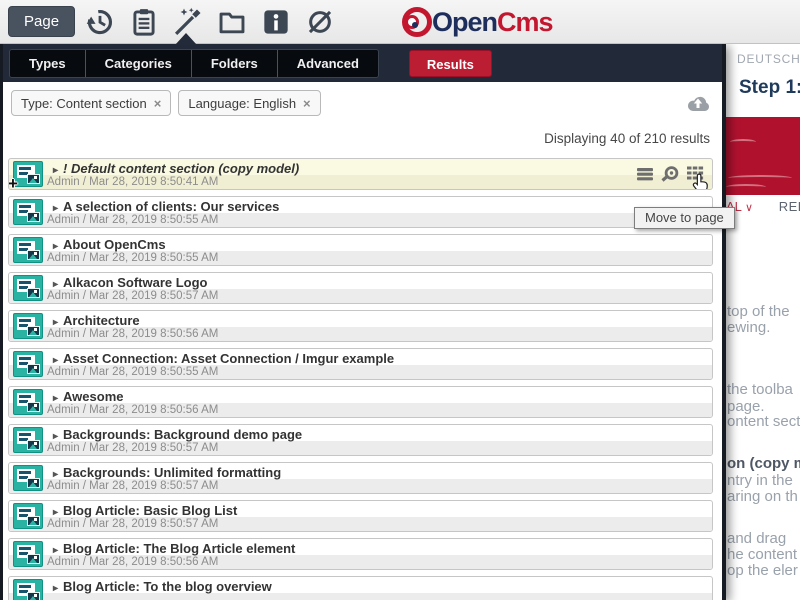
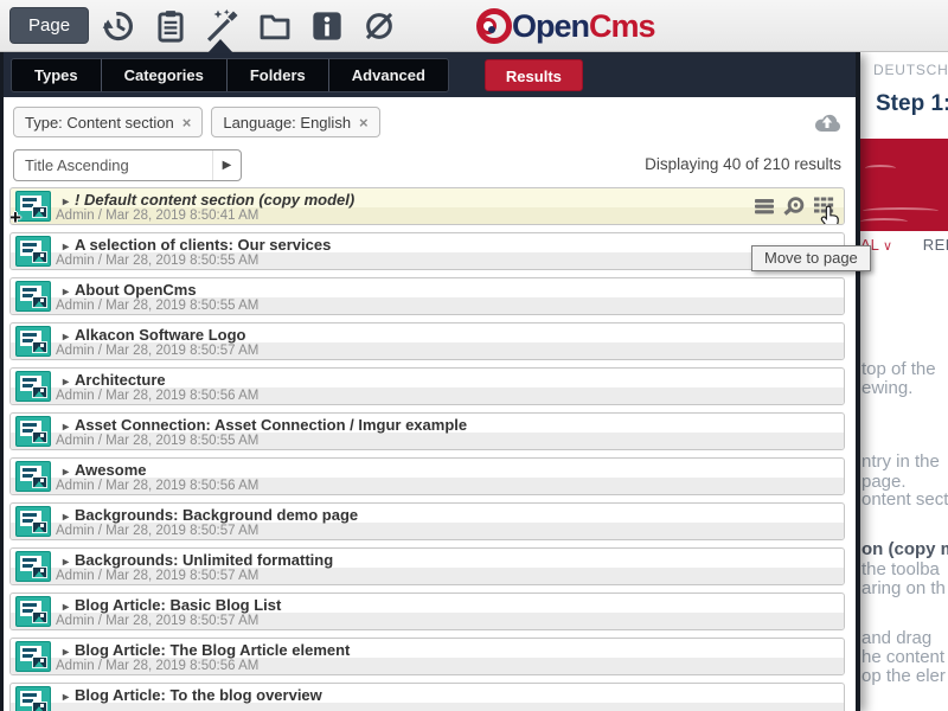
  Page
  OpenCms
  Types
  Categories
  Folders
  Advanced
  Results
  Type: Content section
  ×
  Language: English
  ×
+ Title Ascending
+ ▶
  Displaying 40 of 210 results
  +
  ▸ ! Default content section (copy model)
  Admin / Mar 28, 2019 8:50:41 AM
  ▸ A selection of clients: Our services
  Admin / Mar 28, 2019 8:50:55 AM
  ▸ About OpenCms
  Admin / Mar 28, 2019 8:50:55 AM
  ▸ Alkacon Software Logo
  Admin / Mar 28, 2019 8:50:57 AM
  ▸ Architecture
  Admin / Mar 28, 2019 8:50:56 AM
  ▸ Asset Connection: Asset Connection / Imgur example
  Admin / Mar 28, 2019 8:50:55 AM
  ▸ Awesome
  Admin / Mar 28, 2019 8:50:56 AM
  ▸ Backgrounds: Background demo page
  Admin / Mar 28, 2019 8:50:57 AM
  ▸ Backgrounds: Unlimited formatting
  Admin / Mar 28, 2019 8:50:57 AM
  ▸ Blog Article: Basic Blog List
  Admin / Mar 28, 2019 8:50:57 AM
  ▸ Blog Article: The Blog Article element
  Admin / Mar 28, 2019 8:50:56 AM
  ▸ Blog Article: To the blog overview
  Move to page
  DEUTSCH
  Step 1:
  top of the
  ewing.
- the toolba
+ ntry in the
  page.
  ontent sect
  on (copy
- ntry in the
+ the toolba
  aring on th
  and drag
  he content
  op the eler
